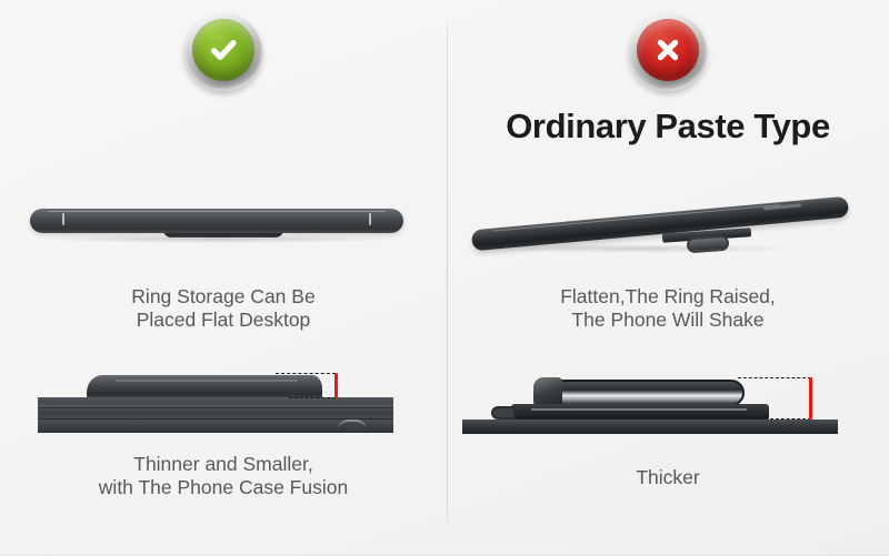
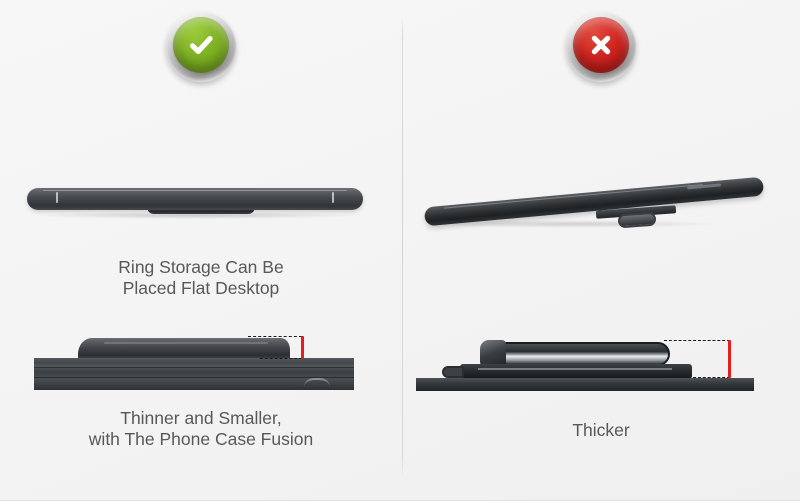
  Ring Storage Can Be
  Placed Flat Desktop
  Thinner and Smaller,
  with The Phone Case Fusion
- Ordinary Paste Type
- Flatten,The Ring Raised,
- The Phone Will Shake
  Thicker
